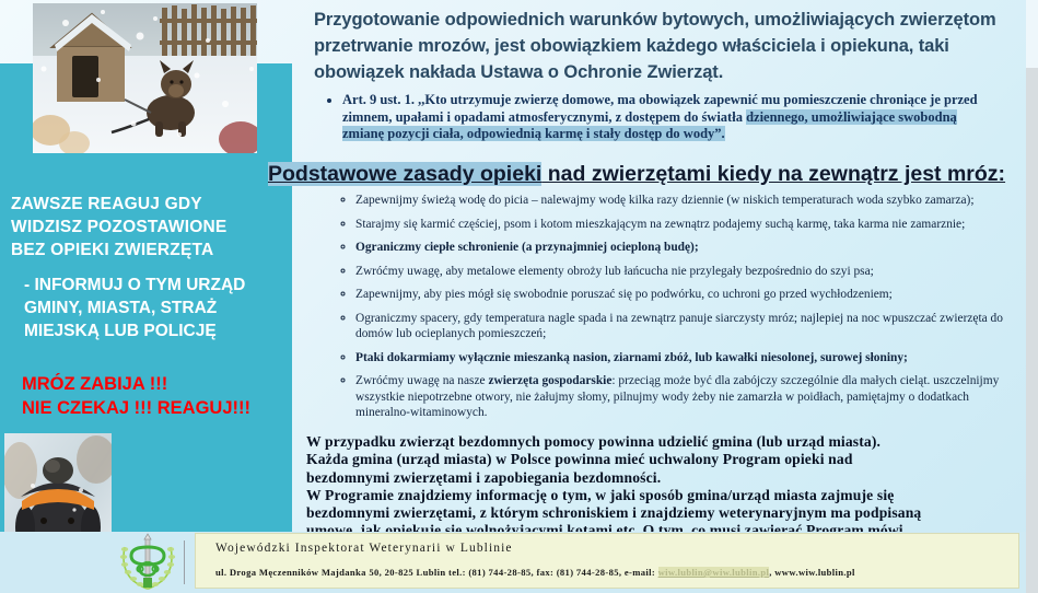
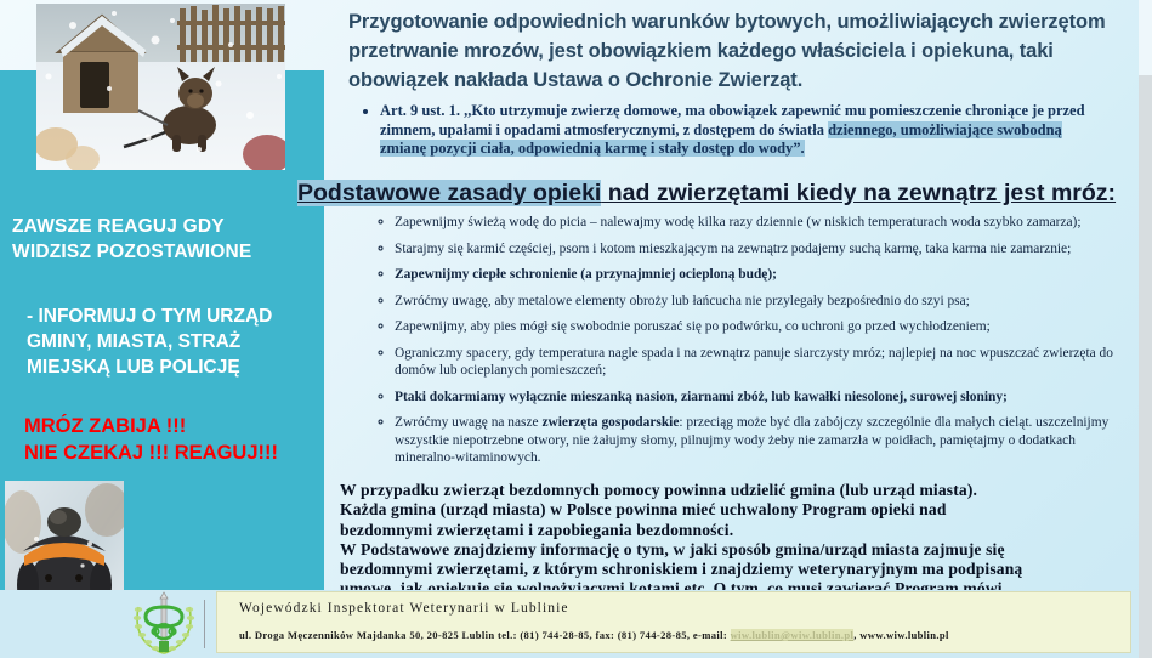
  ZAWSZE REAGUJ GDY
  WIDZISZ POZOSTAWIONE
- BEZ OPIEKI ZWIERZĘTA
  - INFORMUJ O TYM URZĄD
  GMINY, MIASTA, STRAŻ
  MIEJSKĄ LUB POLICJĘ
  MRÓZ ZABIJA !!!
  NIE CZEKAJ !!! REAGUJ!!!
  Przygotowanie odpowiednich warunków bytowych, umożliwiających zwierzętom przetrwanie mrozów, jest obowiązkiem każdego właściciela i opiekuna, taki obowiązek nakłada Ustawa o Ochronie Zwierząt.
  Art. 9 ust. 1. ,,Kto utrzymuje zwierzę domowe, ma obowiązek zapewnić mu pomieszczenie chroniące je przed zimnem, upałami i opadami atmosferycznymi, z dostępem do światła dziennego, umożliwiające swobodną zmianę pozycji ciała, odpowiednią karmę i stały dostęp do wody”.
  Podstawowe zasady opieki nad zwierzętami kiedy na zewnątrz jest mróz:
  Zapewnijmy świeżą wodę do picia – nalewajmy wodę kilka razy dziennie (w niskich temperaturach woda szybko zamarza);
  Starajmy się karmić częściej, psom i kotom mieszkającym na zewnątrz podajemy suchą karmę, taka karma nie zamarznie;
- Ograniczmy ciepłe schronienie (a przynajmniej ocieploną budę);
+ Zapewnijmy ciepłe schronienie (a przynajmniej ocieploną budę);
  Zwróćmy uwagę, aby metalowe elementy obroży lub łańcucha nie przylegały bezpośrednio do szyi psa;
  Zapewnijmy, aby pies mógł się swobodnie poruszać się po podwórku, co uchroni go przed wychłodzeniem;
  Ograniczmy spacery, gdy temperatura nagle spada i na zewnątrz panuje siarczysty mróz; najlepiej na noc wpuszczać zwierzęta do domów lub ocieplanych pomieszczeń;
  Ptaki dokarmiamy wyłącznie mieszanką nasion, ziarnami zbóż, lub kawałki niesolonej, surowej słoniny;
  Zwróćmy uwagę na nasze zwierzęta gospodarskie: przeciąg może być dla zabójczy szczególnie dla małych cieląt. uszczelnijmy wszystkie niepotrzebne otwory, nie żałujmy słomy, pilnujmy wody żeby nie zamarzła w poidłach, pamiętajmy o dodatkach mineralno-witaminowych.
  W przypadku zwierząt bezdomnych pomocy powinna udzielić gmina (lub urząd miasta).
  Każda gmina (urząd miasta) w Polsce powinna mieć uchwalony Program opieki nad
  bezdomnymi zwierzętami i zapobiegania bezdomności.
- W Programie znajdziemy informację o tym, w jaki sposób gmina/urząd miasta zajmuje się
+ W Podstawowe znajdziemy informację o tym, w jaki sposób gmina/urząd miasta zajmuje się
  bezdomnymi zwierzętami, z którym schroniskiem i znajdziemy weterynaryjnym ma podpisaną
  umowę, jak opiekuje się wolnożyjącymi kotami etc. O tym, co musi zawierać Program mówi
  Wojewódzki Inspektorat Weterynarii w Lublinie
  ul. Droga Męczenników Majdanka 50, 20-825 Lublin tel.: (81) 744-28-85, fax: (81) 744-28-85, e-mail: wiw.lublin@wiw.lublin.pl, www.wiw.lublin.pl
